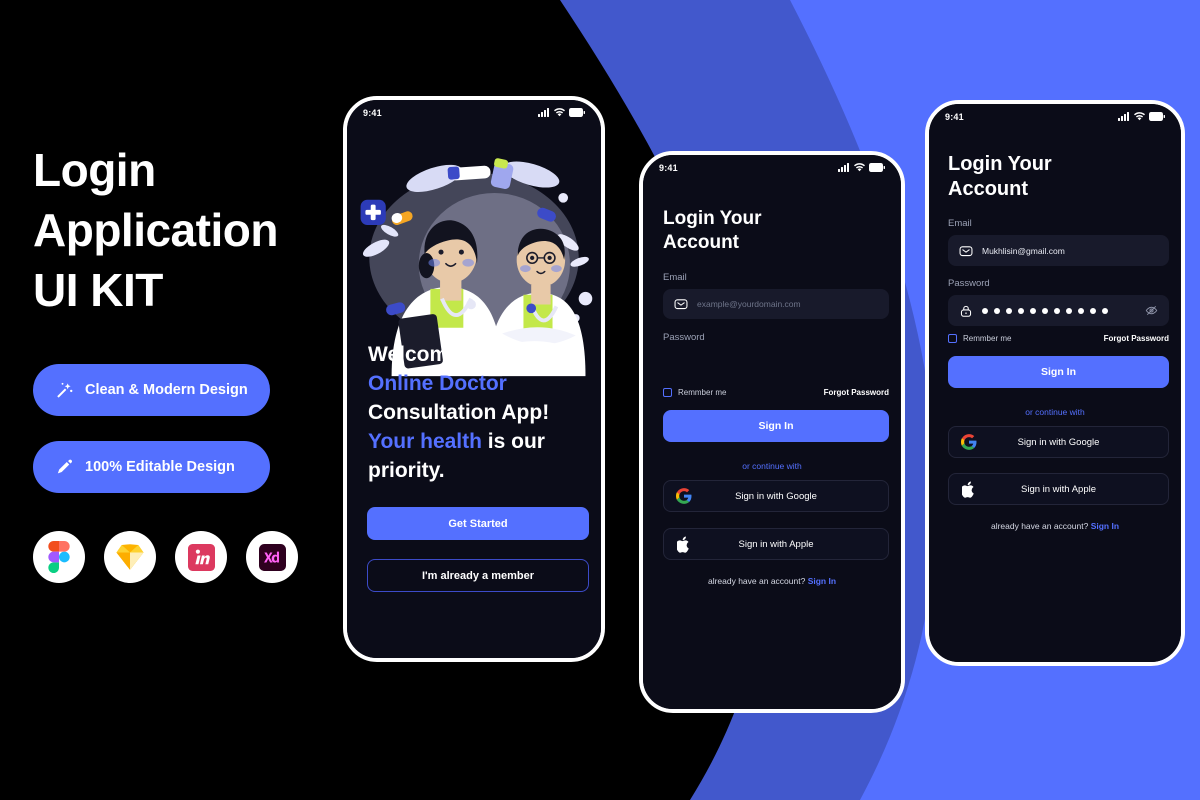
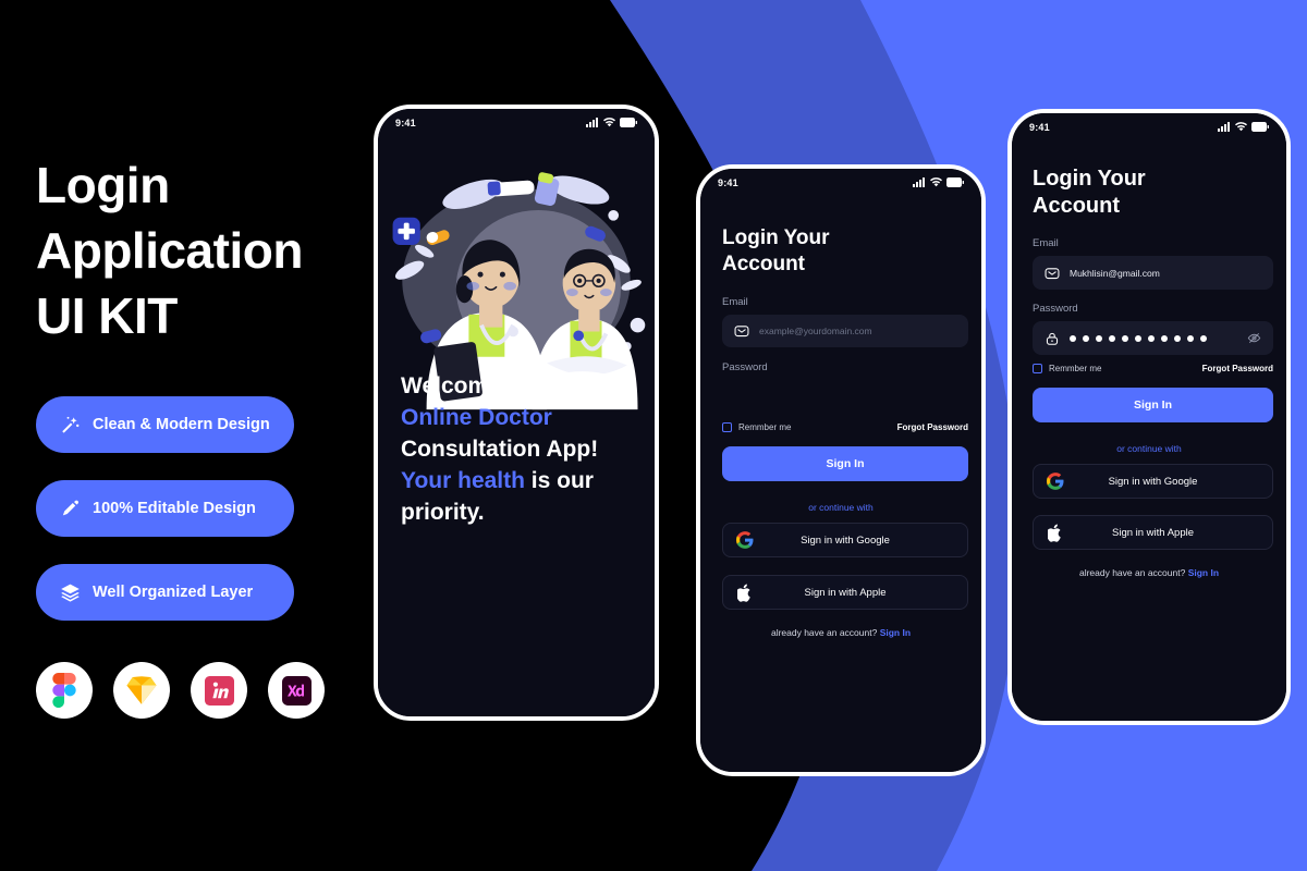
  Login
  Application
  UI KIT
  Clean & Modern Design
  100% Editable Design
+ Well Organized Layer
  9:41
  Welcome to the Online Doctor Consultation App! Your health is our priority.
- Get Started
- I'm already a member
  9:41
  Login Your
  Account
  Email
  example@yourdomain.com
  Password
  Remmber me
  Forgot Password
  Sign In
  or continue with
  Sign in with Google
  Sign in with Apple
  already have an account? Sign In
  9:41
  Login Your
  Account
  Email
  Mukhlisin@gmail.com
  Password
  Remmber me
  Forgot Password
  Sign In
  or continue with
  Sign in with Google
  Sign in with Apple
  already have an account? Sign In
